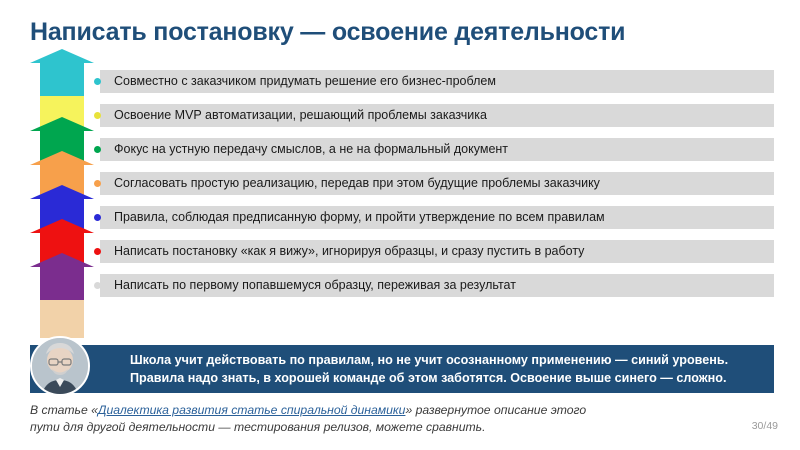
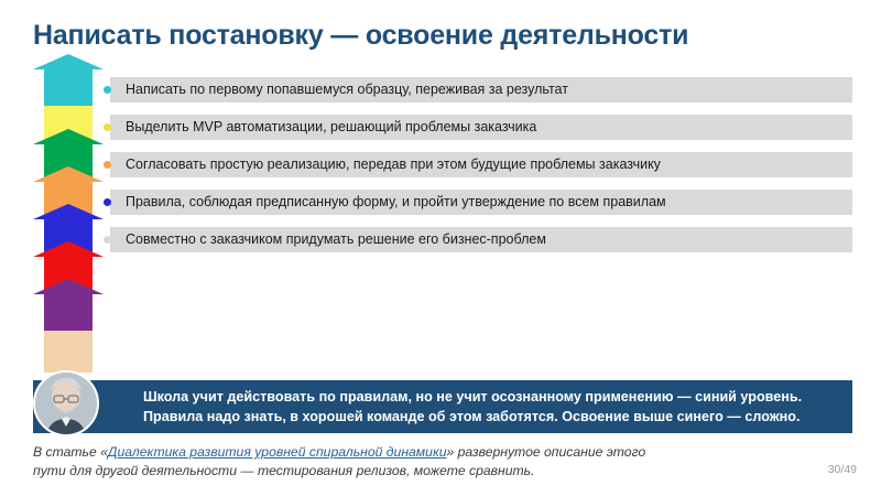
  Написать постановку — освоение деятельности
- Совместно с заказчиком придумать решение его бизнес-проблем
+ Написать по первому попавшемуся образцу, переживая за результат
- Освоение MVP автоматизации, решающий проблемы заказчика
+ Выделить MVP автоматизации, решающий проблемы заказчика
- Фокус на устную передачу смыслов, а не на формальный документ
  Согласовать простую реализацию, передав при этом будущие проблемы заказчику
  Правила, соблюдая предписанную форму, и пройти утверждение по всем правилам
- Написать постановку «как я вижу», игнорируя образцы, и сразу пустить в работу
- Написать по первому попавшемуся образцу, переживая за результат
+ Совместно с заказчиком придумать решение его бизнес-проблем
  Школа учит действовать по правилам, но не учит осознанному применению — синий уровень.
  Правила надо знать, в хорошей команде об этом заботятся. Освоение выше синего — сложно.
- В статье «Диалектика развития статье спиральной динамики» развернутое описание этого
+ В статье «Диалектика развития уровней спиральной динамики» развернутое описание этого
  пути для другой деятельности — тестирования релизов, можете сравнить.
  30/49
